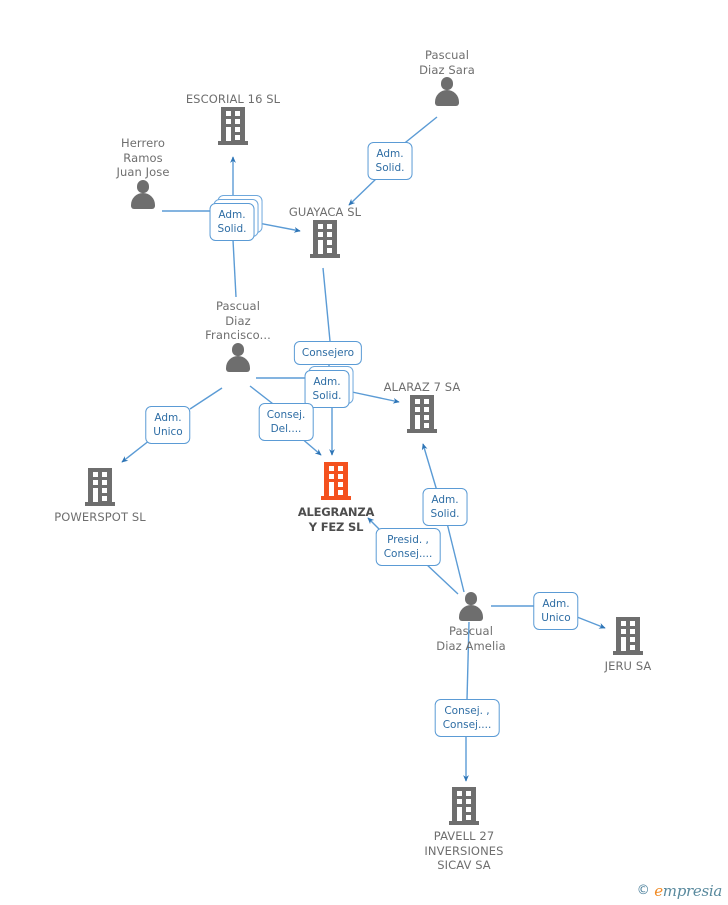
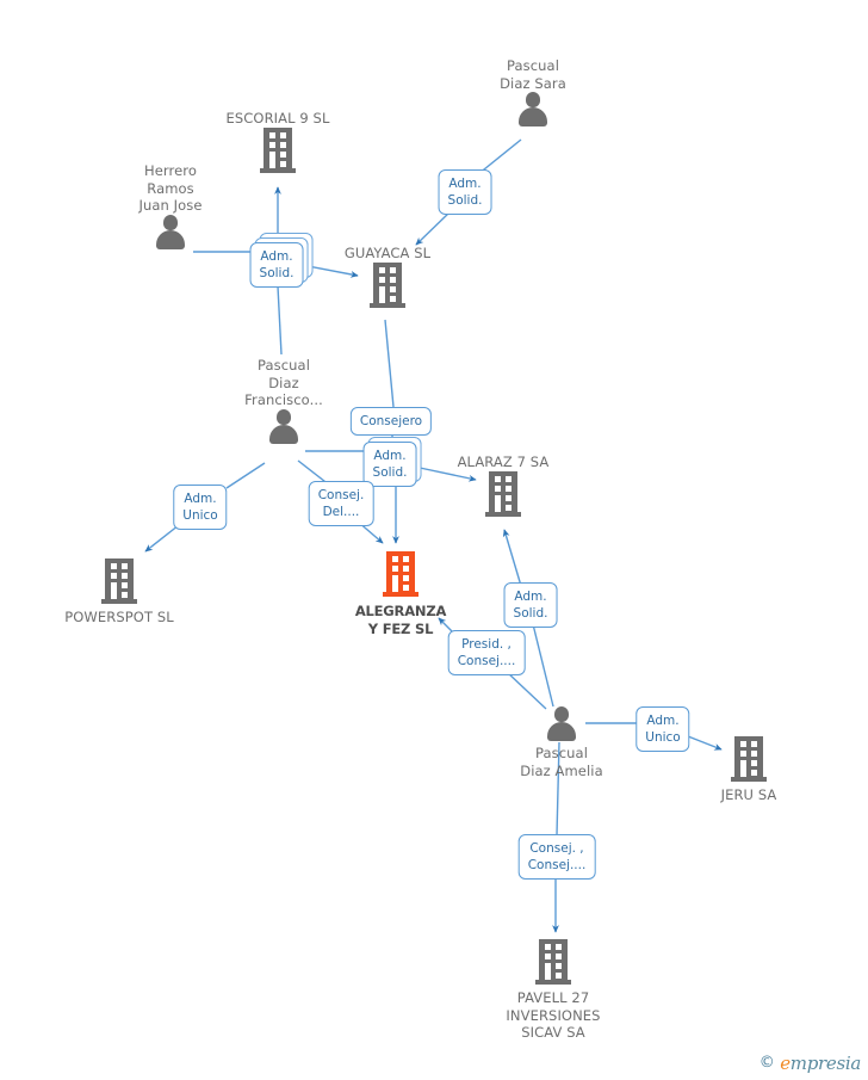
  Pascual
  Diaz Sara
- ESCORIAL 16 SL
+ ESCORIAL 9 SL
  Herrero
  Ramos
  Juan Jose
  GUAYACA SL
  Pascual
  Diaz
  Francisco...
  ALARAZ 7 SA
  POWERSPOT SL
  ALEGRANZA
  Y FEZ SL
  Pascual
  Diaz Amelia
  JERU SA
  PAVELL 27
  INVERSIONES
  SICAV SA
  Adm.
  Solid.
  Adm.
  Solid.
  Consejero
  Adm.
  Solid.
  Adm.
  Unico
  Consej.
  Del....
  Adm.
  Solid.
  Presid. ,
  Consej....
  Adm.
  Unico
  Consej. ,
  Consej....
  © empresia
